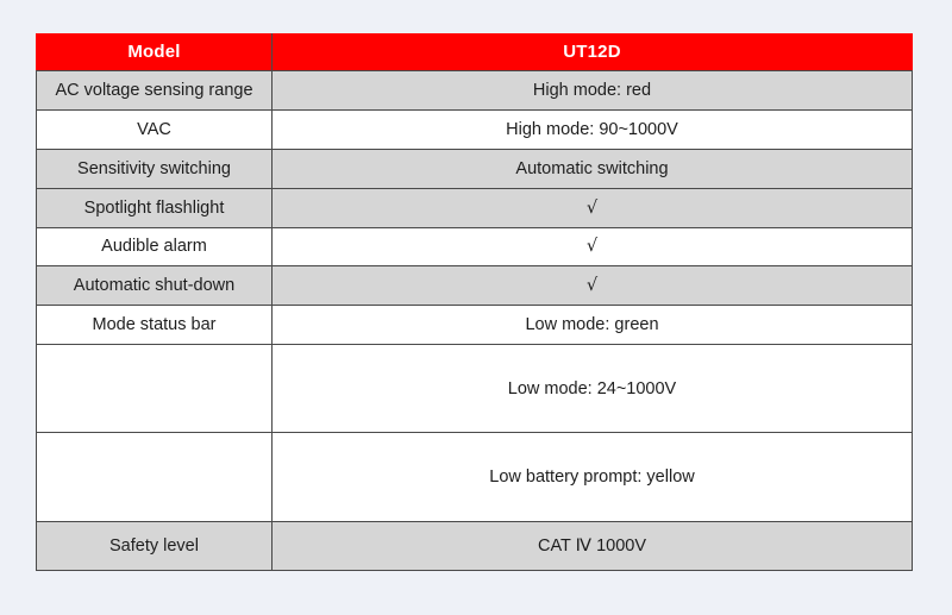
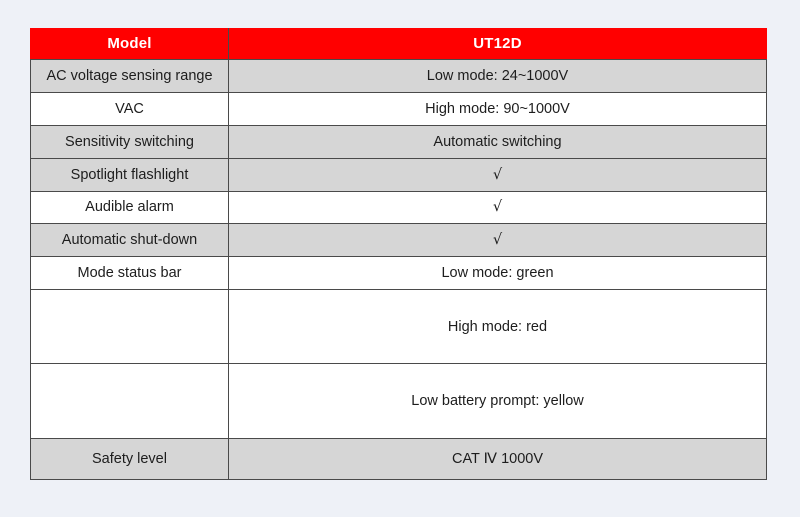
  Model	UT12D
- AC voltage sensing range	High mode: red
+ AC voltage sensing range	Low mode: 24~1000V
  VAC	High mode: 90~1000V
  Sensitivity switching	Automatic switching
  Spotlight flashlight	√
  Audible alarm	√
  Automatic shut-down	√
  Mode status bar	Low mode: green
- 	Low mode: 24~1000V
+ 	High mode: red
  	Low battery prompt: yellow
  Safety level	CAT Ⅳ 1000V
